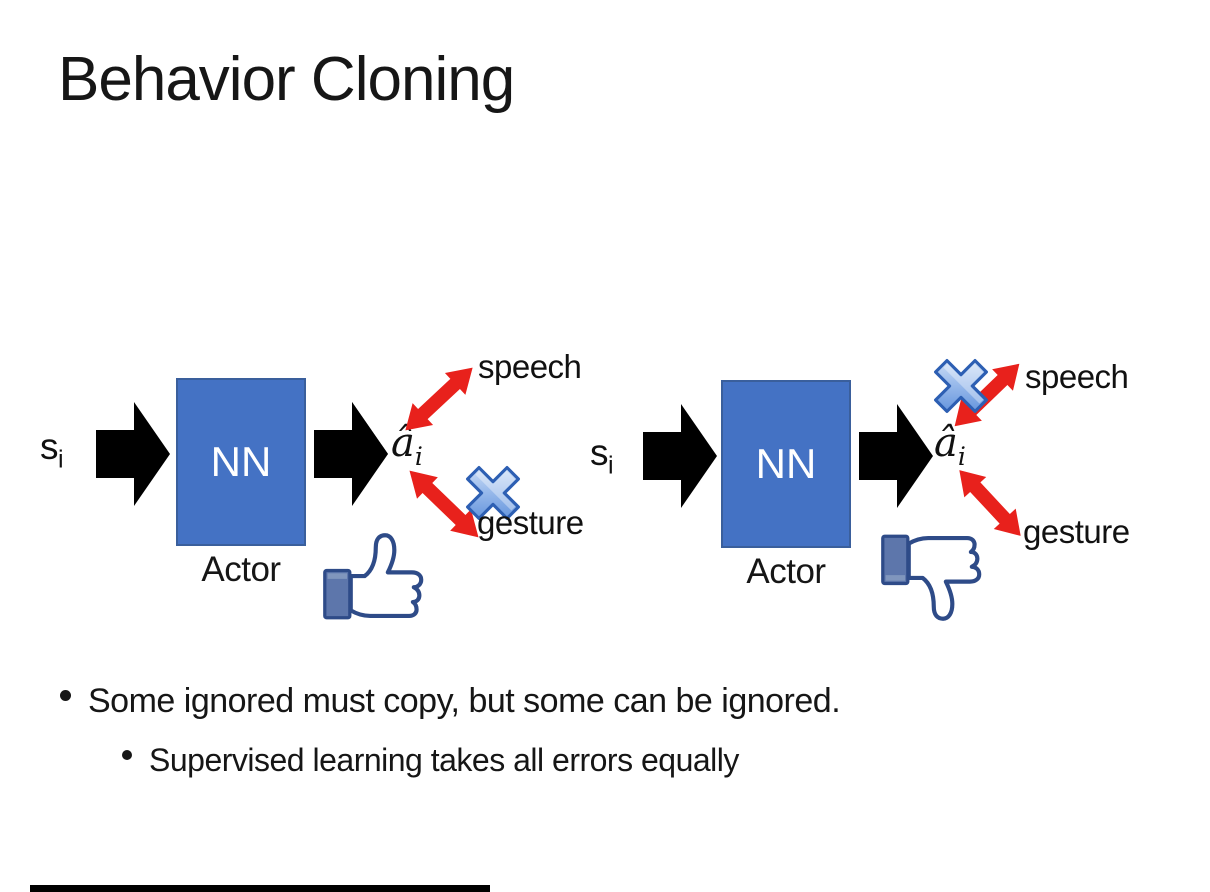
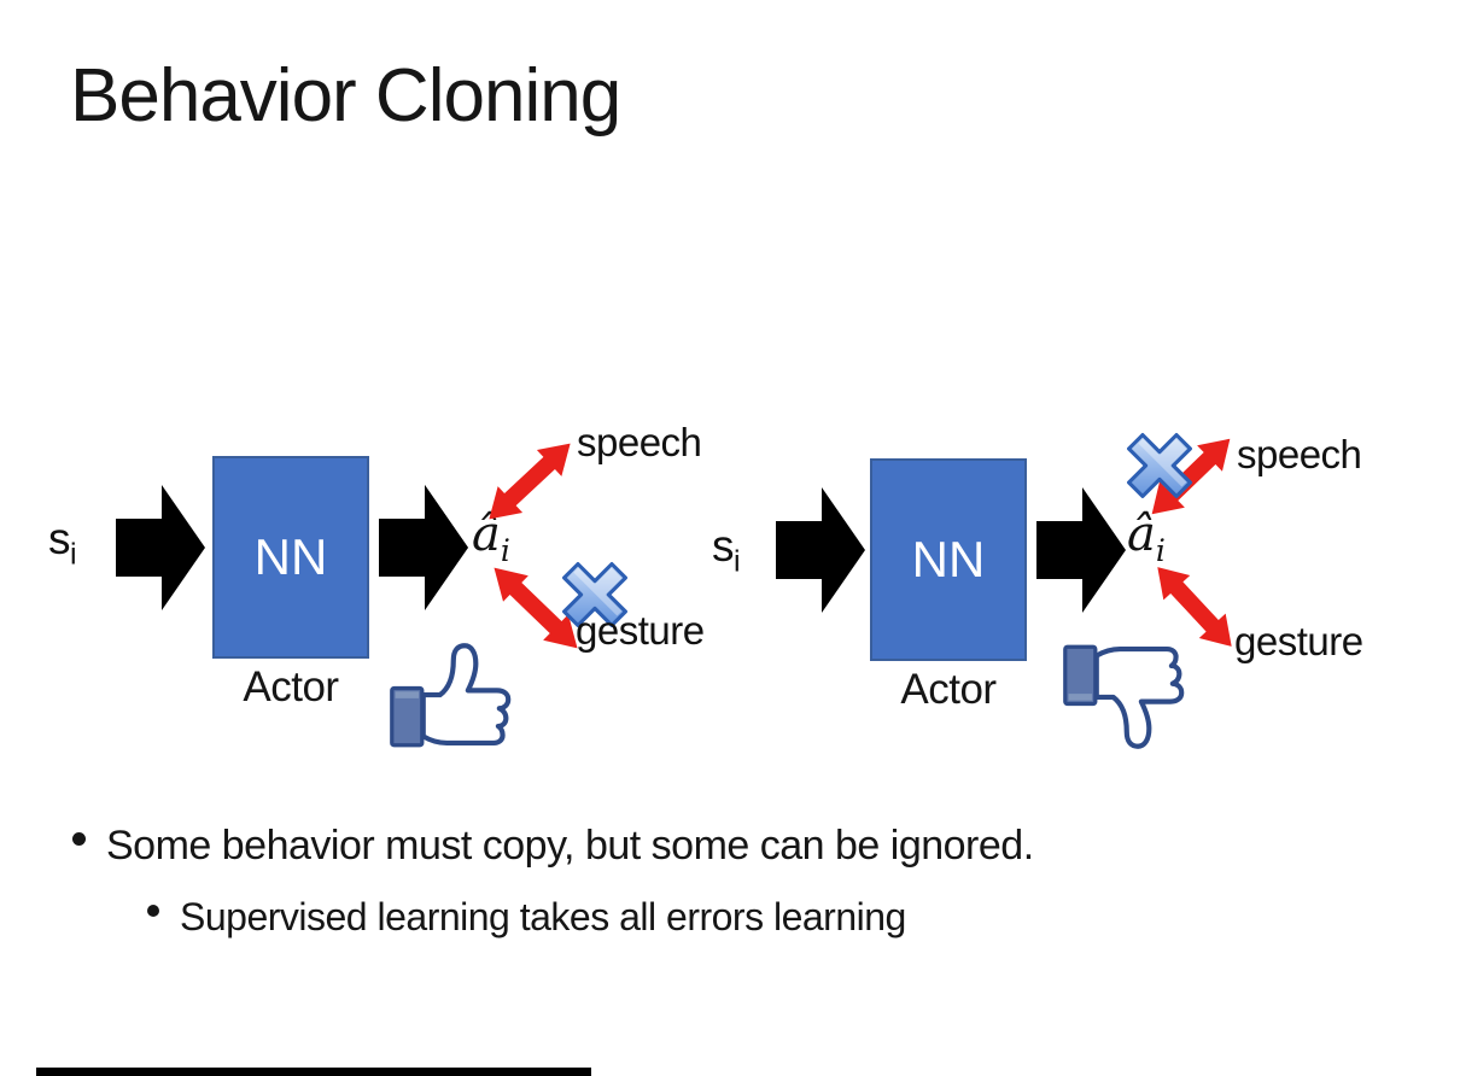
  Behavior Cloning
  si
  NN
  Actor
  âi
  speech
  gesture
  si
  NN
  Actor
  âi
  speech
  gesture
- Some ignored must copy, but some can be ignored.
+ Some behavior must copy, but some can be ignored.
- Supervised learning takes all errors equally
+ Supervised learning takes all errors learning
